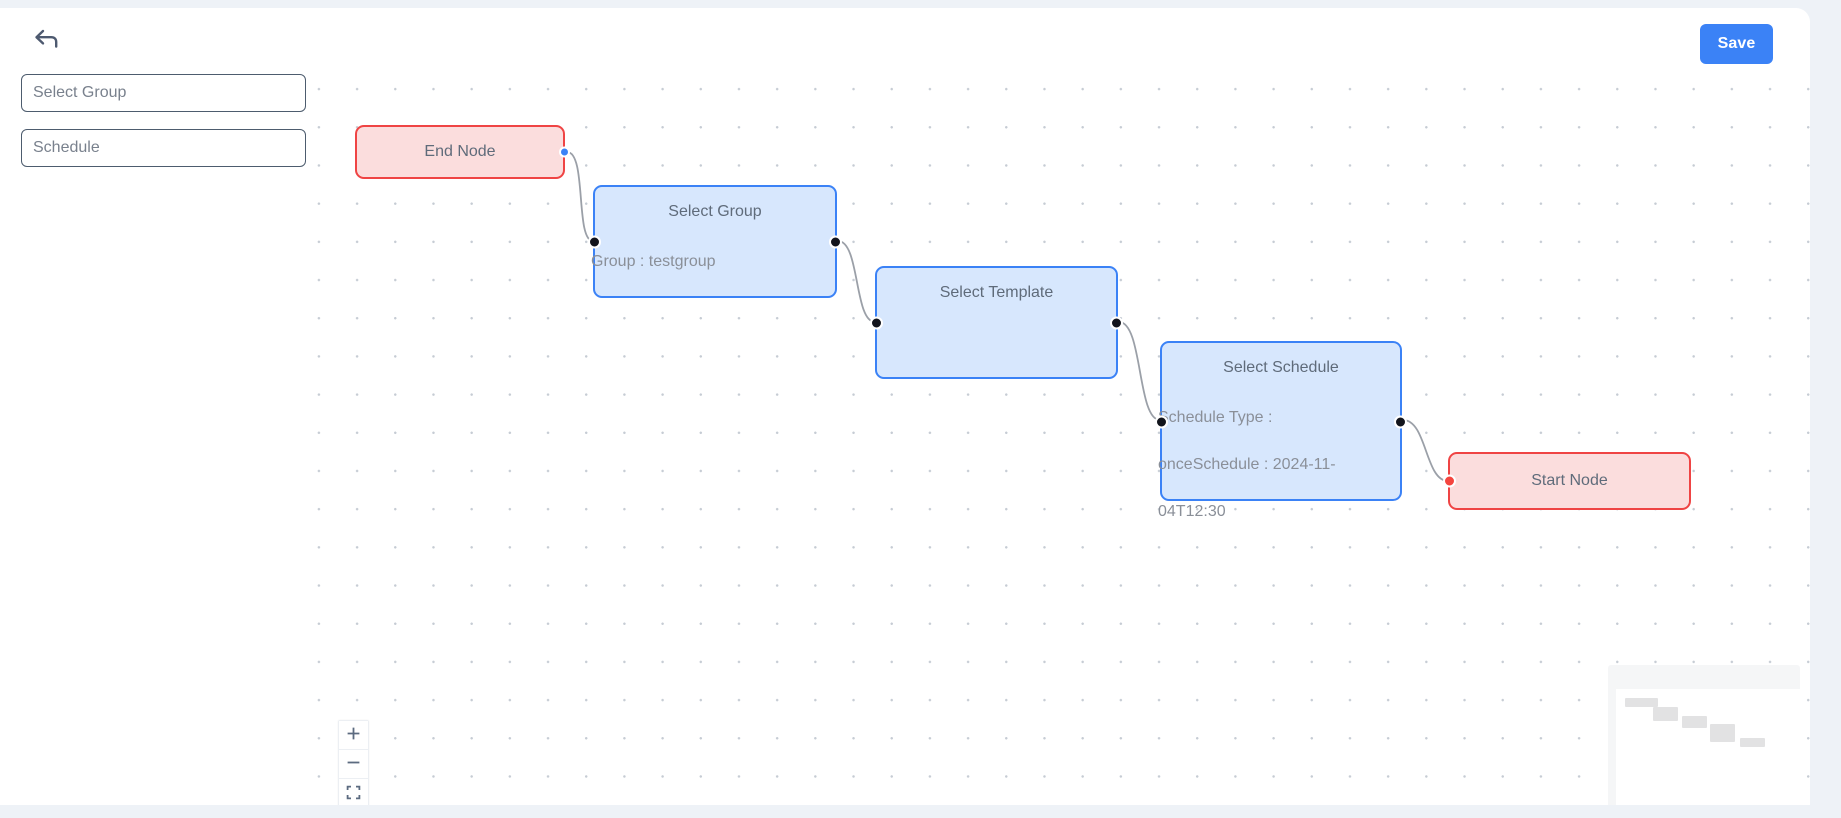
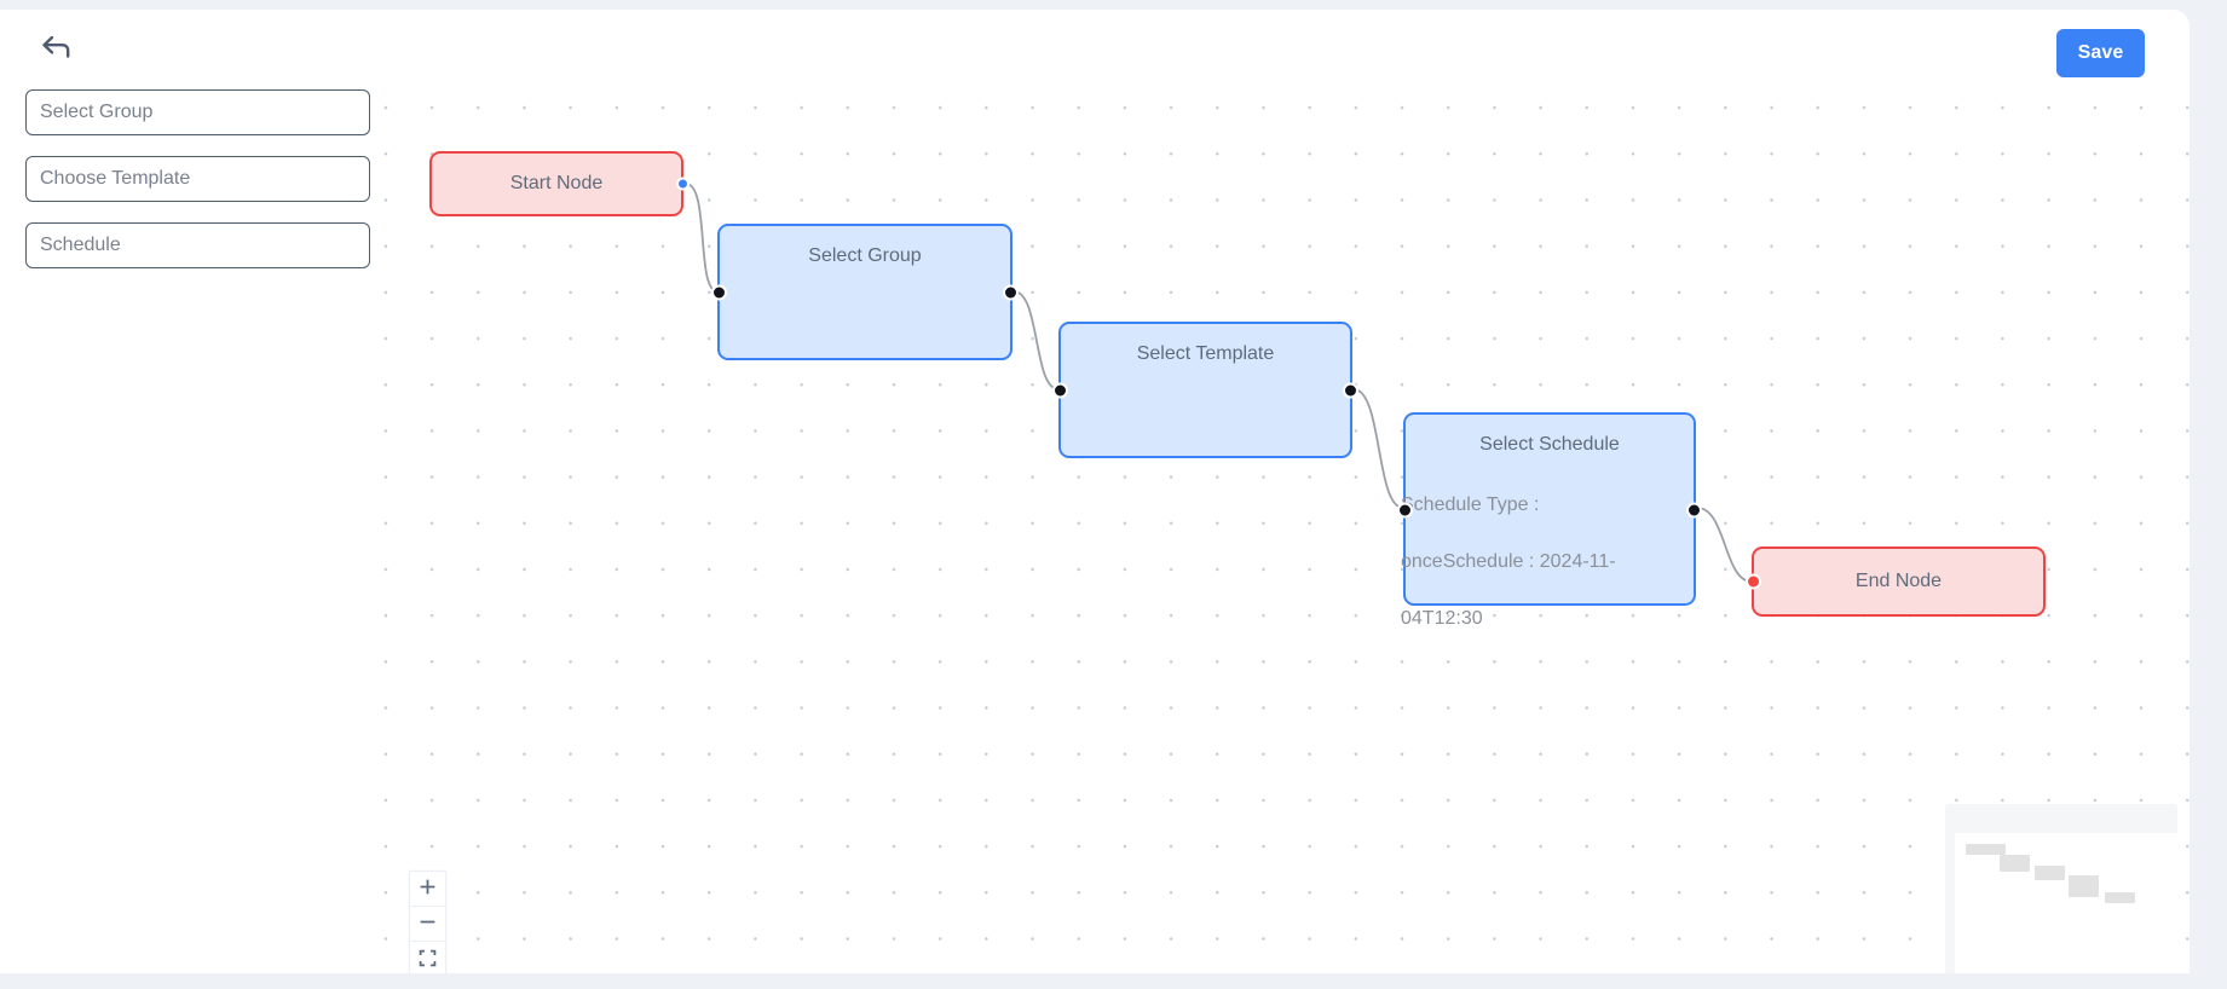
  Save
  Select Group
+ Choose Template
  Schedule
- End Node
+ Start Node
  Select Group
- Group : testgroup
  Select Template
  Select Schedule
  chedule Type : onceSchedule : 2024-11-04T12:30
- Start Node
+ End Node
